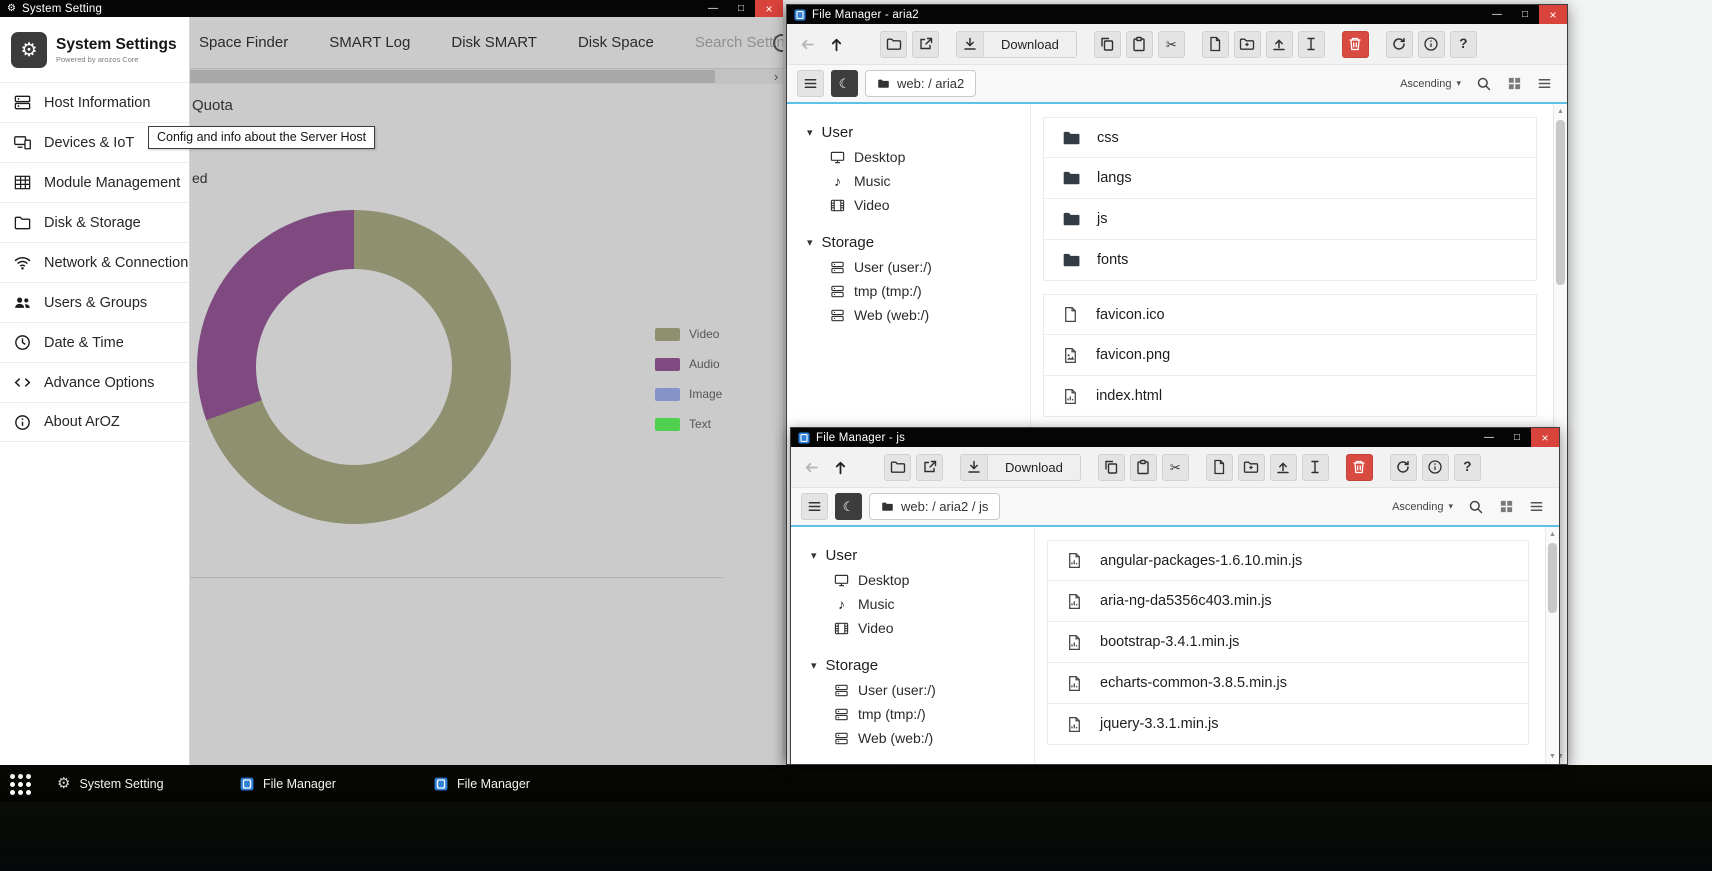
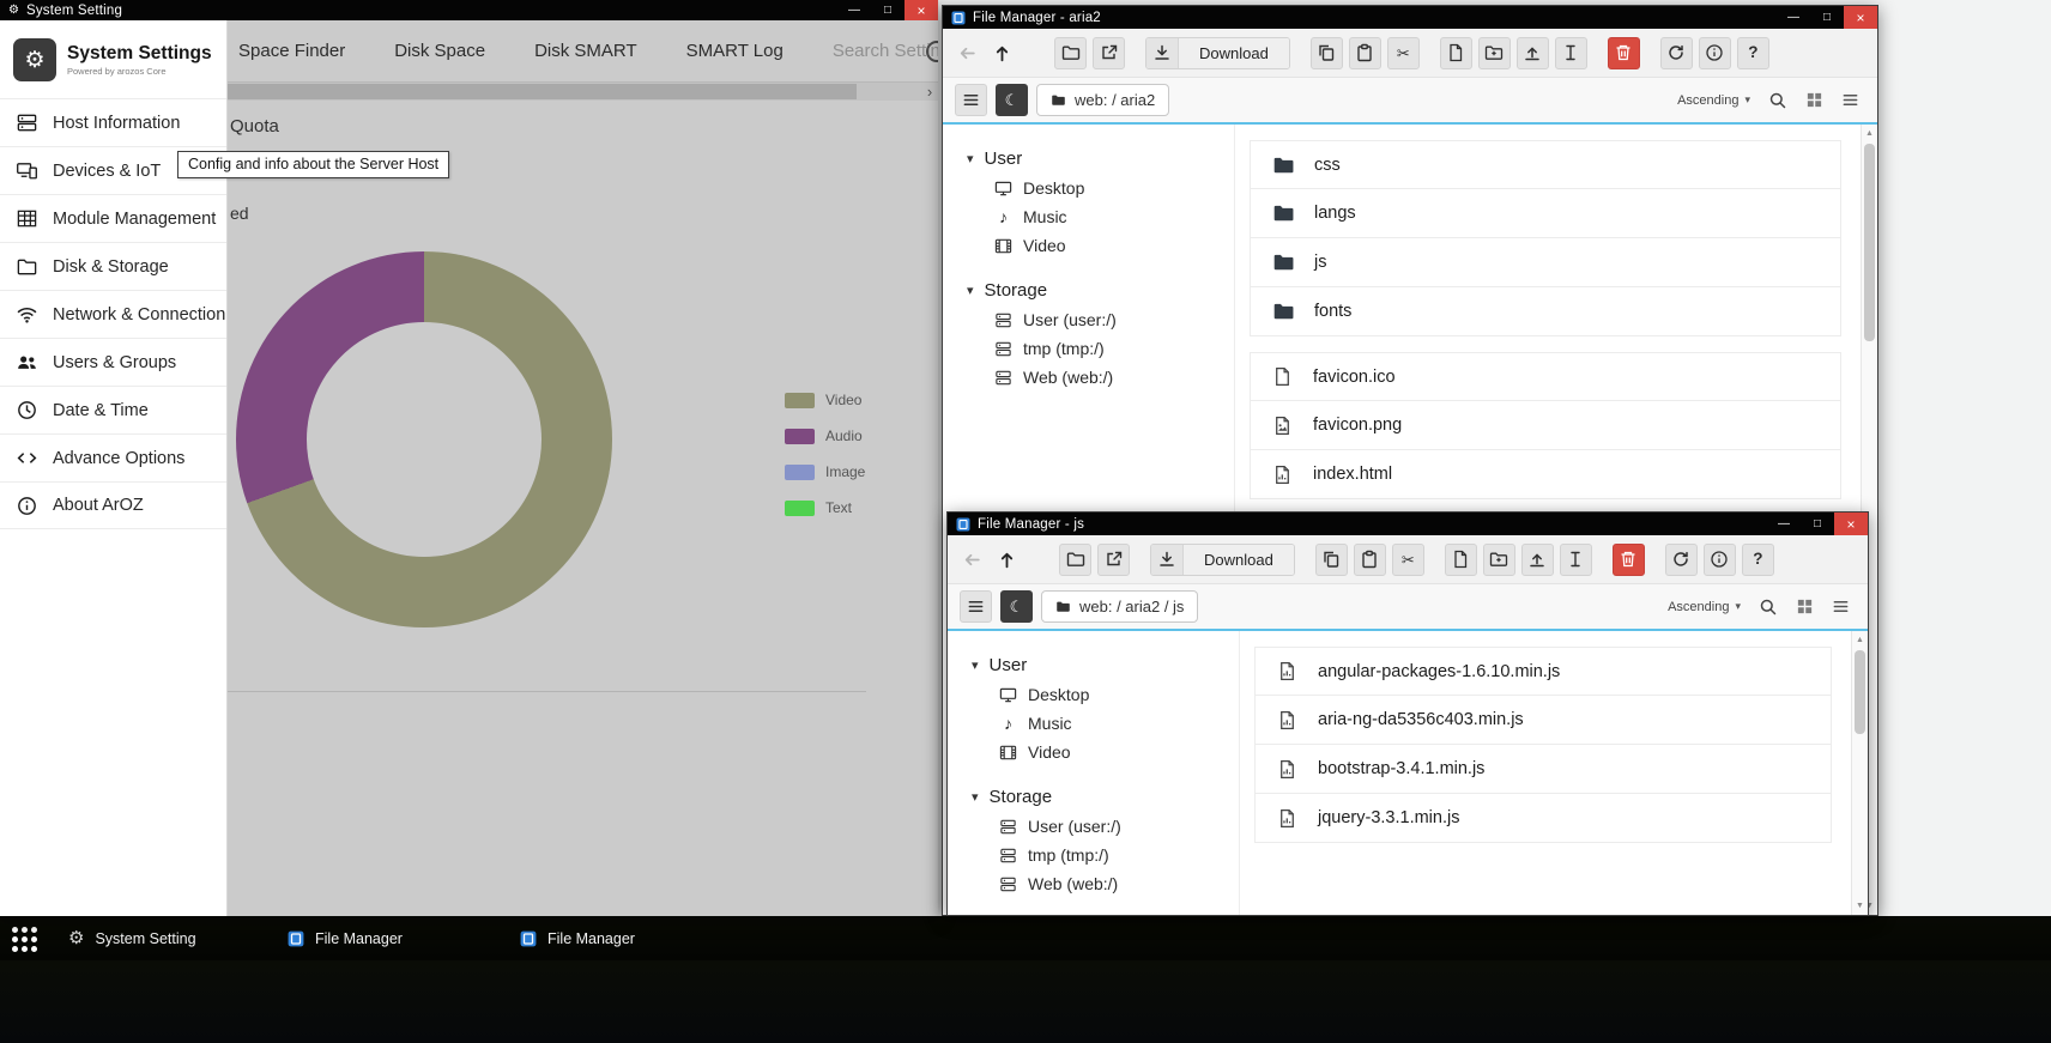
  ⚙
  System Setting
  —
  □
  ×
  ⚙
  System Settings
  Powered by arozos Core
  Host Information
  Devices & IoT
  Module Management
  Disk & Storage
  Network & Connection
  Users & Groups
  Date & Time
  Advance Options
  About ArOZ
  Space Finder
- SMART Log
+ Disk Space
  Disk SMART
- Disk Space
+ SMART Log
  Search Settin
  ›
  Quota
  ed
  Video
  Audio
  Image
  Text
  Config and info about the Server Host
  File Manager - aria2
  —
  □
  ×
  Download
  ✂
  ?
  ☾
  web: / aria2
  Ascending
  ▾
  ▾
  User
  Desktop
  ♪
  Music
  Video
  ▾
  Storage
  User (user:/)
  tmp (tmp:/)
  Web (web:/)
  css
  langs
  js
  fonts
  favicon.ico
  favicon.png
  index.html
  File Manager - js
  —
  □
  ×
  Download
  ✂
  ?
  ☾
  web: / aria2 / js
  Ascending
  ▾
  ▾
  User
  Desktop
  ♪
  Music
  Video
  ▾
  Storage
  User (user:/)
  tmp (tmp:/)
  Web (web:/)
  angular-packages-1.6.10.min.js
  aria-ng-da5356c403.min.js
  bootstrap-3.4.1.min.js
- echarts-common-3.8.5.min.js
  jquery-3.3.1.min.js
  ⚙
  System Setting
  File Manager
  File Manager
